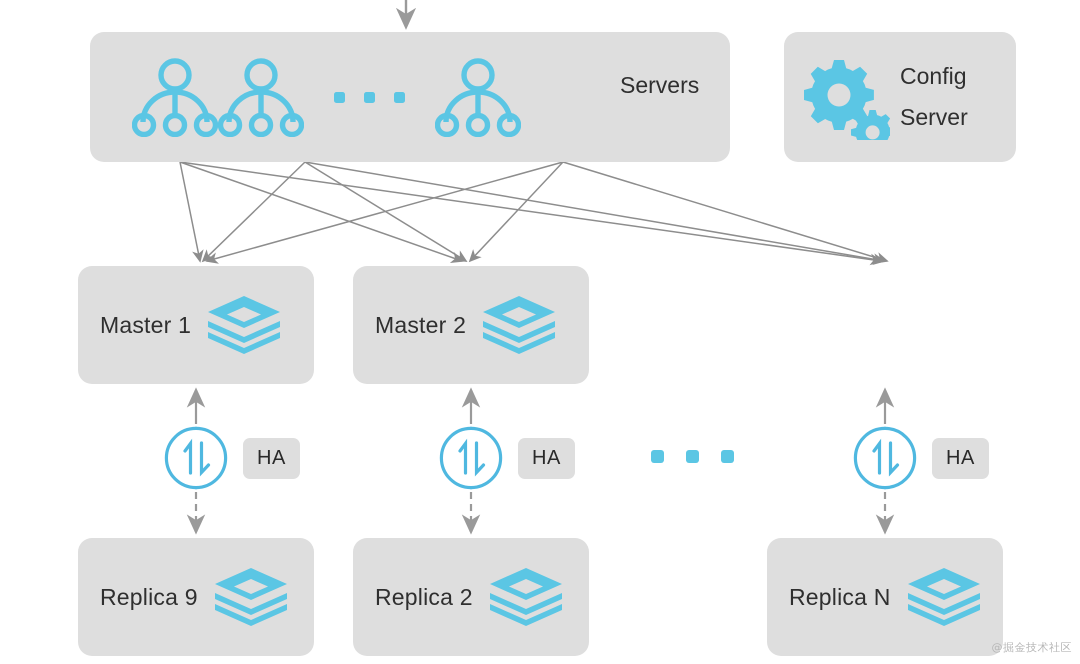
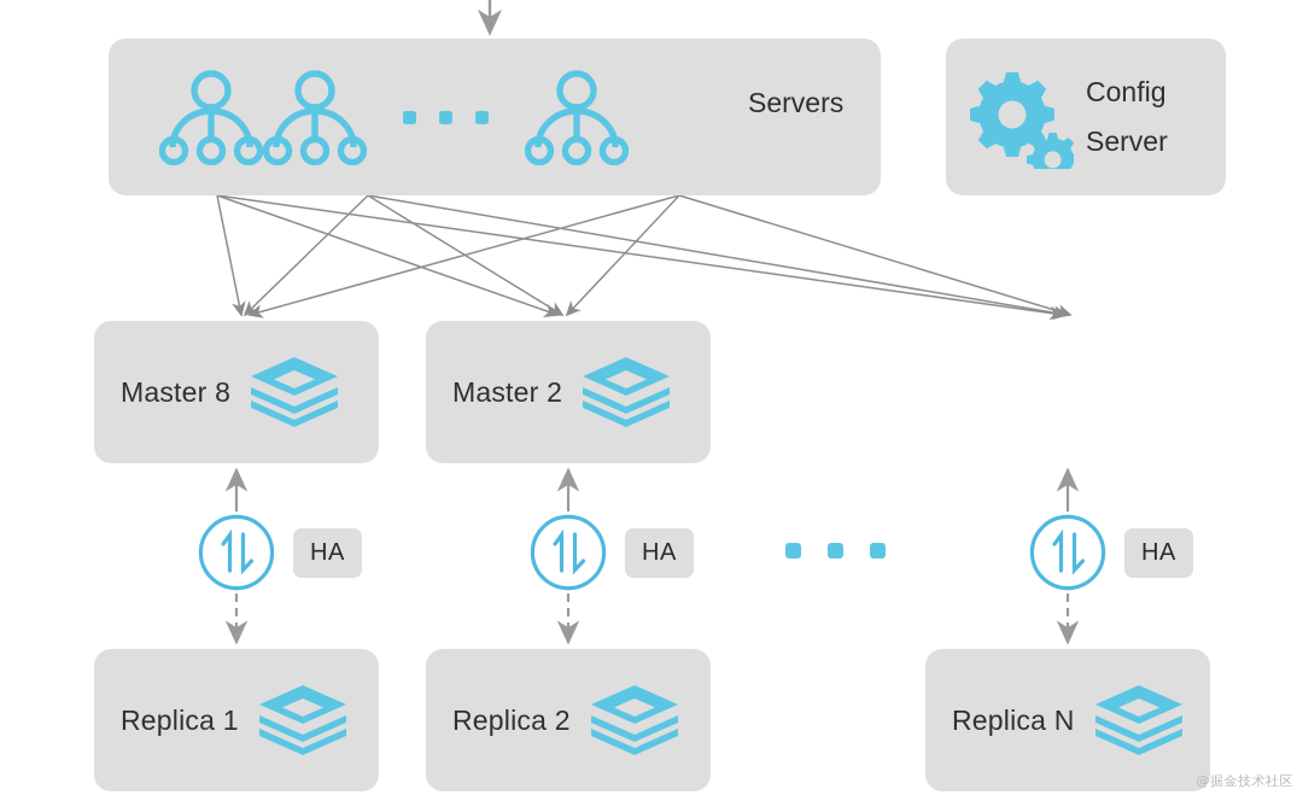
  Servers
  Config
  Server
- Master 1
+ Master 8
  Master 2
  HA
  HA
  HA
- Replica 9
+ Replica 1
  Replica 2
  Replica N
  @掘金技术社区
